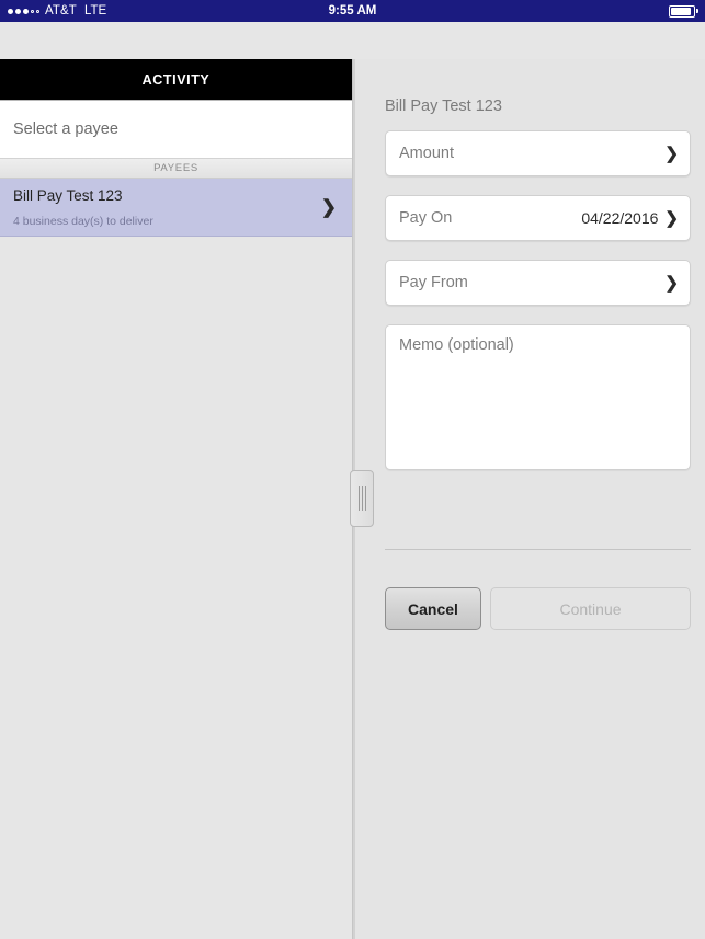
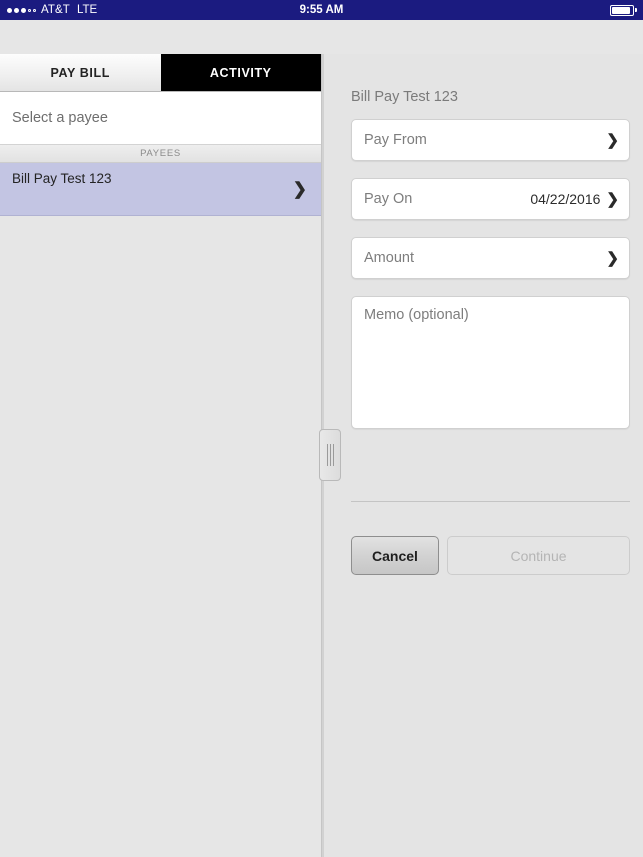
  AT&T
  LTE
  9:55 AM
+ PAY BILL
  ACTIVITY
  Select a payee
  PAYEES
  Bill Pay Test 123
- 4 business day(s) to deliver
  ❯
  Bill Pay Test 123
- Amount
+ Pay From
  ❯
  Pay On
  04/22/2016
  ❯
- Pay From
+ Amount
  ❯
  Memo (optional)
  Cancel
  Continue
